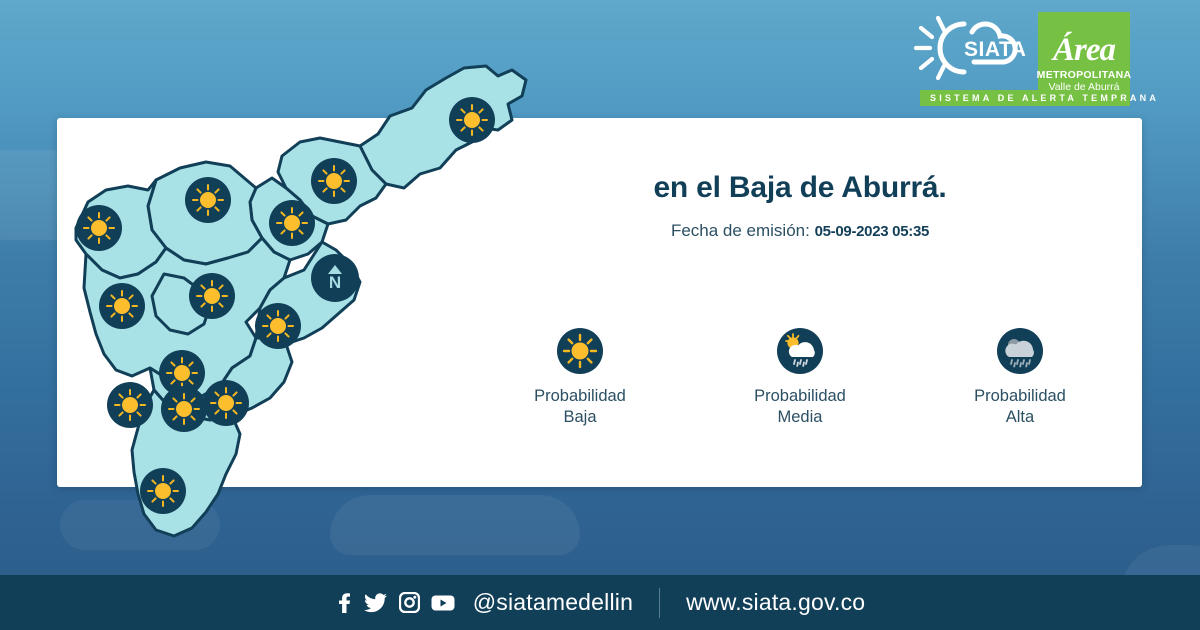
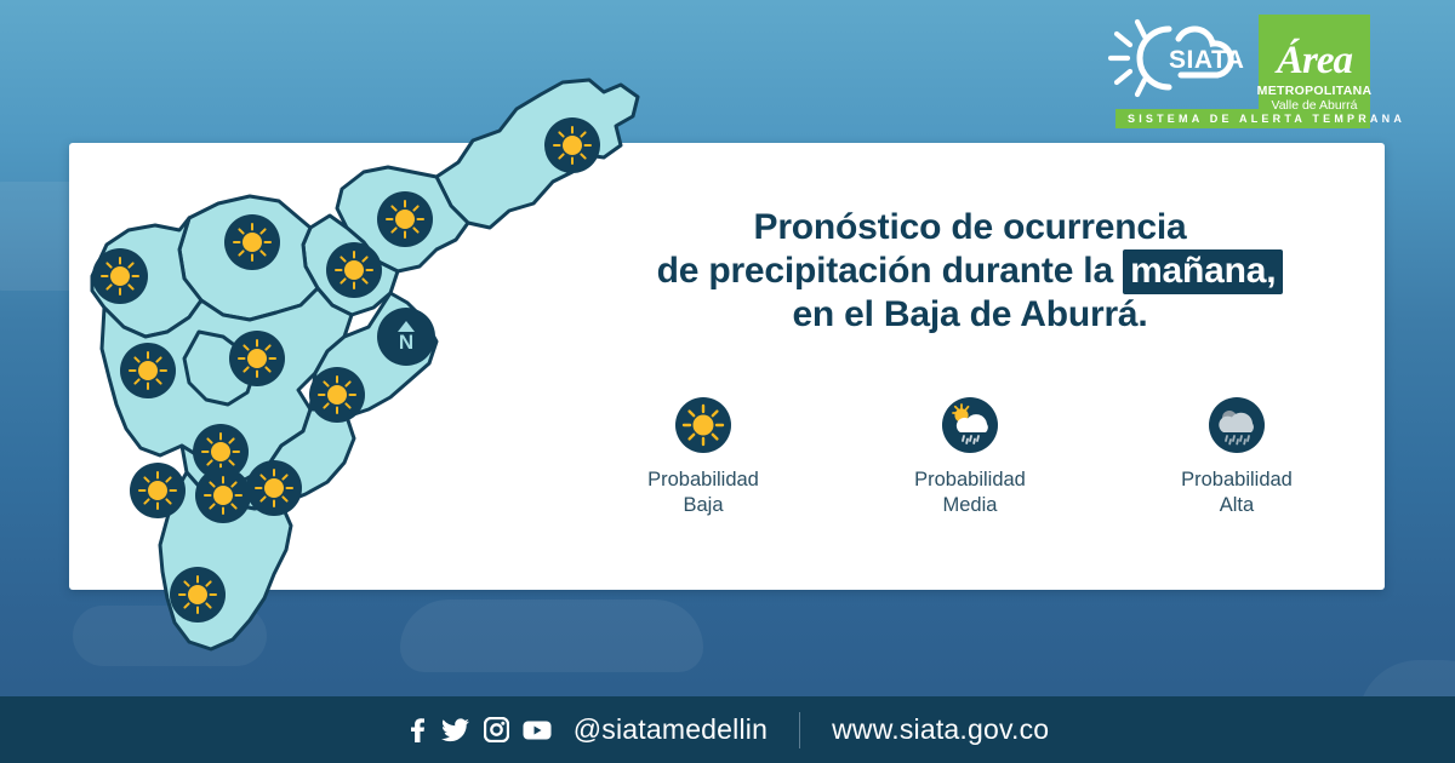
  SIATA
  Área
  METROPOLITANA
  Valle de Aburrá
  SISTEMA DE ALERTA TEMPRANA
  N
+ Pronóstico de ocurrencia
+ de precipitación durante la mañana,
  en el Baja de Aburrá.
- Fecha de emisión: 05-09-2023 05:35
  Probabilidad
  Baja
  Probabilidad
  Media
  Probabilidad
  Alta
  @siatamedellin
  www.siata.gov.co
